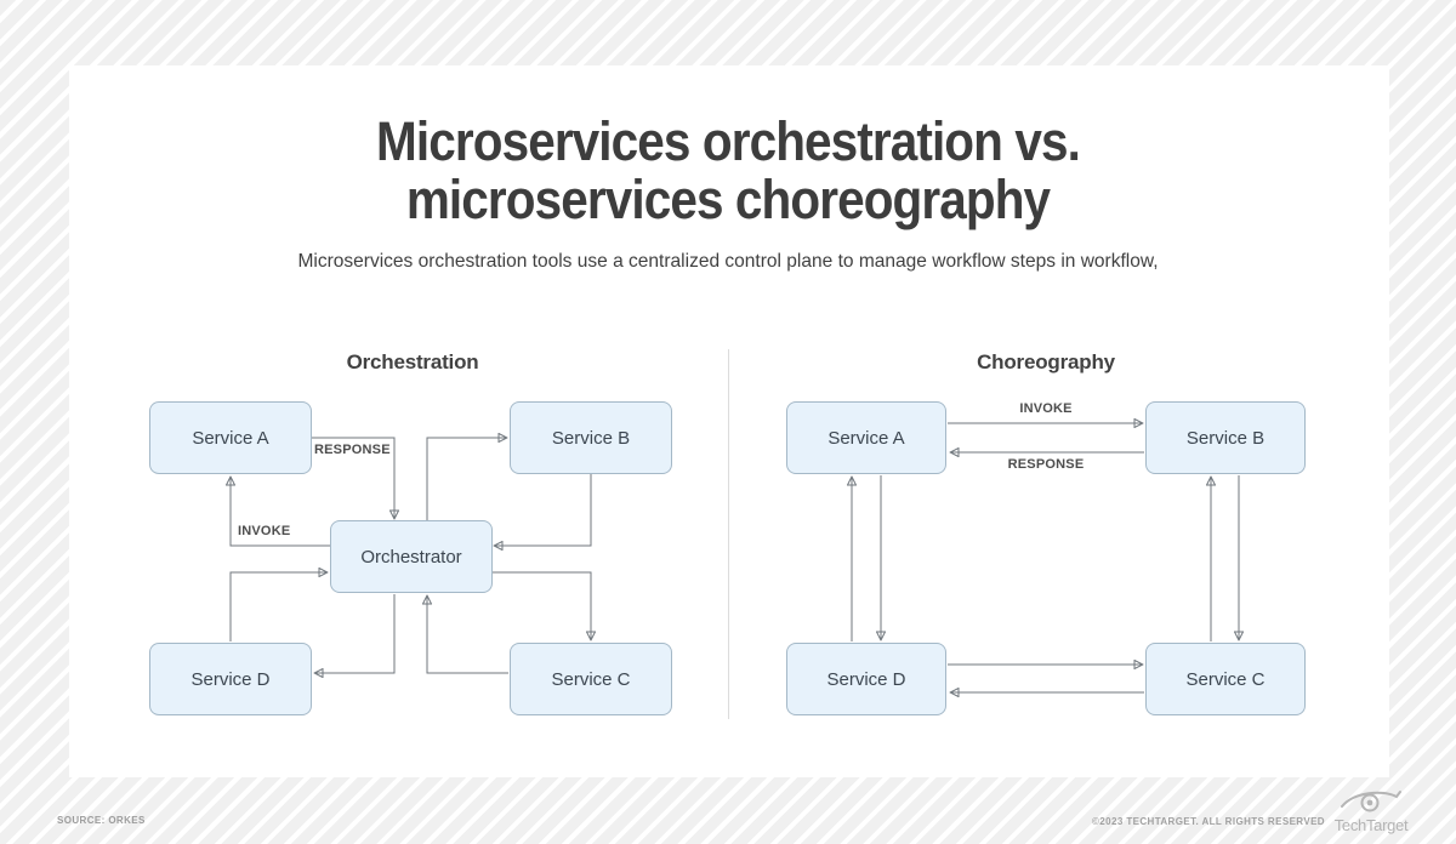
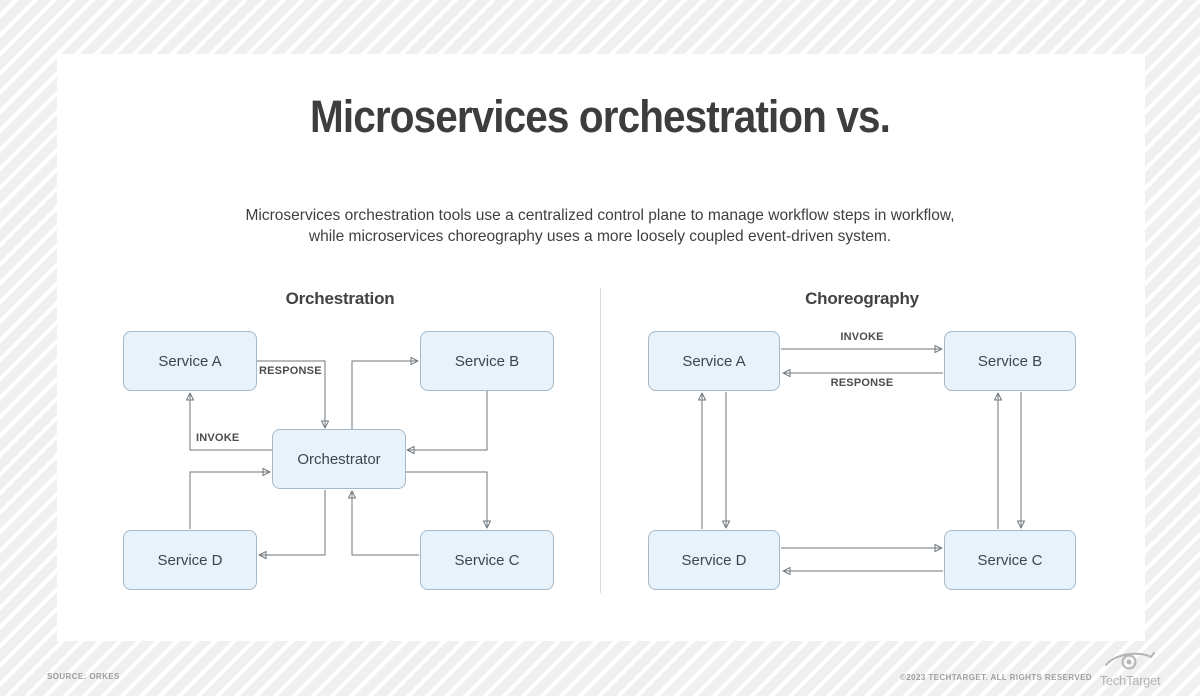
  Microservices orchestration vs.
- microservices choreography
  Microservices orchestration tools use a centralized control plane to manage workflow steps in workflow,
+ while microservices choreography uses a more loosely coupled event-driven system.
  Orchestration
  Choreography
  Service A
  Service B
  Orchestrator
  Service D
  Service C
  RESPONSE
  INVOKE
  Service A
  Service B
  Service D
  Service C
  INVOKE
  RESPONSE
  SOURCE: ORKES
  ©2023 TECHTARGET. ALL RIGHTS RESERVED
  TechTarget
